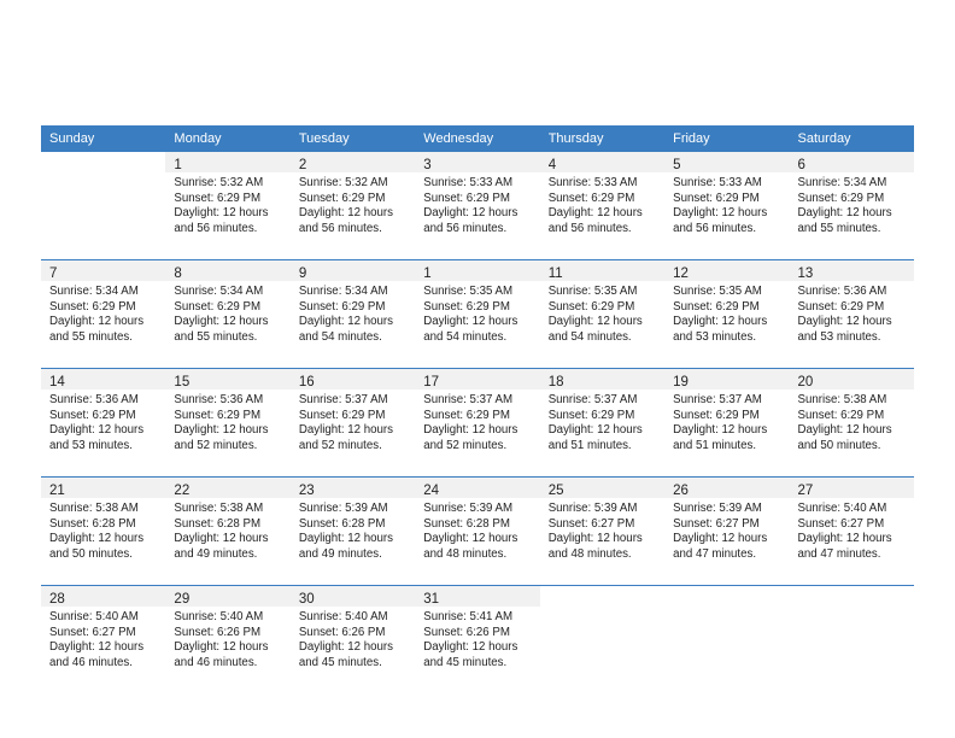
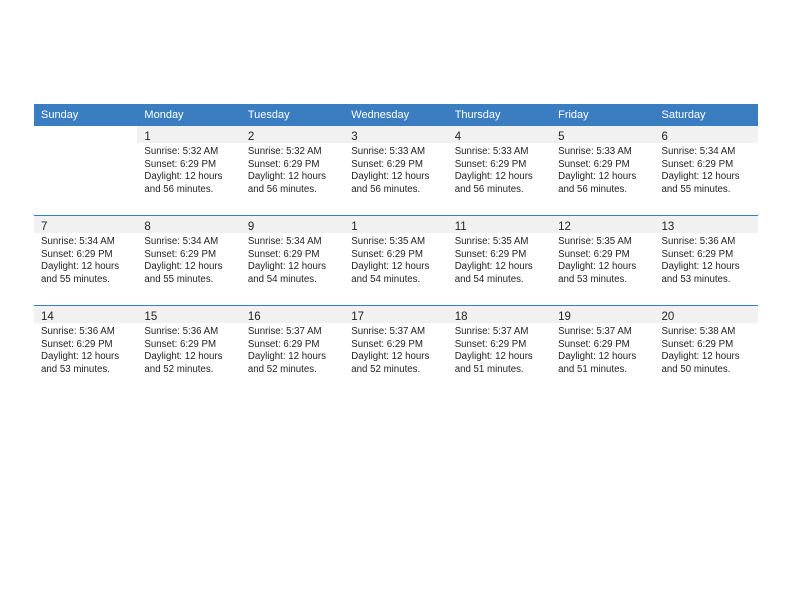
  Sunday	Monday	Tuesday	Wednesday	Thursday	Friday	Saturday
  	1Sunrise: 5:32 AMSunset: 6:29 PMDaylight: 12 hoursand 56 minutes.	2Sunrise: 5:32 AMSunset: 6:29 PMDaylight: 12 hoursand 56 minutes.	3Sunrise: 5:33 AMSunset: 6:29 PMDaylight: 12 hoursand 56 minutes.	4Sunrise: 5:33 AMSunset: 6:29 PMDaylight: 12 hoursand 56 minutes.	5Sunrise: 5:33 AMSunset: 6:29 PMDaylight: 12 hoursand 56 minutes.	6Sunrise: 5:34 AMSunset: 6:29 PMDaylight: 12 hoursand 55 minutes.
  7Sunrise: 5:34 AMSunset: 6:29 PMDaylight: 12 hoursand 55 minutes.	8Sunrise: 5:34 AMSunset: 6:29 PMDaylight: 12 hoursand 55 minutes.	9Sunrise: 5:34 AMSunset: 6:29 PMDaylight: 12 hoursand 54 minutes.	1Sunrise: 5:35 AMSunset: 6:29 PMDaylight: 12 hoursand 54 minutes.	11Sunrise: 5:35 AMSunset: 6:29 PMDaylight: 12 hoursand 54 minutes.	12Sunrise: 5:35 AMSunset: 6:29 PMDaylight: 12 hoursand 53 minutes.	13Sunrise: 5:36 AMSunset: 6:29 PMDaylight: 12 hoursand 53 minutes.
  14Sunrise: 5:36 AMSunset: 6:29 PMDaylight: 12 hoursand 53 minutes.	15Sunrise: 5:36 AMSunset: 6:29 PMDaylight: 12 hoursand 52 minutes.	16Sunrise: 5:37 AMSunset: 6:29 PMDaylight: 12 hoursand 52 minutes.	17Sunrise: 5:37 AMSunset: 6:29 PMDaylight: 12 hoursand 52 minutes.	18Sunrise: 5:37 AMSunset: 6:29 PMDaylight: 12 hoursand 51 minutes.	19Sunrise: 5:37 AMSunset: 6:29 PMDaylight: 12 hoursand 51 minutes.	20Sunrise: 5:38 AMSunset: 6:29 PMDaylight: 12 hoursand 50 minutes.
- 21Sunrise: 5:38 AMSunset: 6:28 PMDaylight: 12 hoursand 50 minutes.	22Sunrise: 5:38 AMSunset: 6:28 PMDaylight: 12 hoursand 49 minutes.	23Sunrise: 5:39 AMSunset: 6:28 PMDaylight: 12 hoursand 49 minutes.	24Sunrise: 5:39 AMSunset: 6:28 PMDaylight: 12 hoursand 48 minutes.	25Sunrise: 5:39 AMSunset: 6:27 PMDaylight: 12 hoursand 48 minutes.	26Sunrise: 5:39 AMSunset: 6:27 PMDaylight: 12 hoursand 47 minutes.	27Sunrise: 5:40 AMSunset: 6:27 PMDaylight: 12 hoursand 47 minutes.
- 28Sunrise: 5:40 AMSunset: 6:27 PMDaylight: 12 hoursand 46 minutes.	29Sunrise: 5:40 AMSunset: 6:26 PMDaylight: 12 hoursand 46 minutes.	30Sunrise: 5:40 AMSunset: 6:26 PMDaylight: 12 hoursand 45 minutes.	31Sunrise: 5:41 AMSunset: 6:26 PMDaylight: 12 hoursand 45 minutes.
